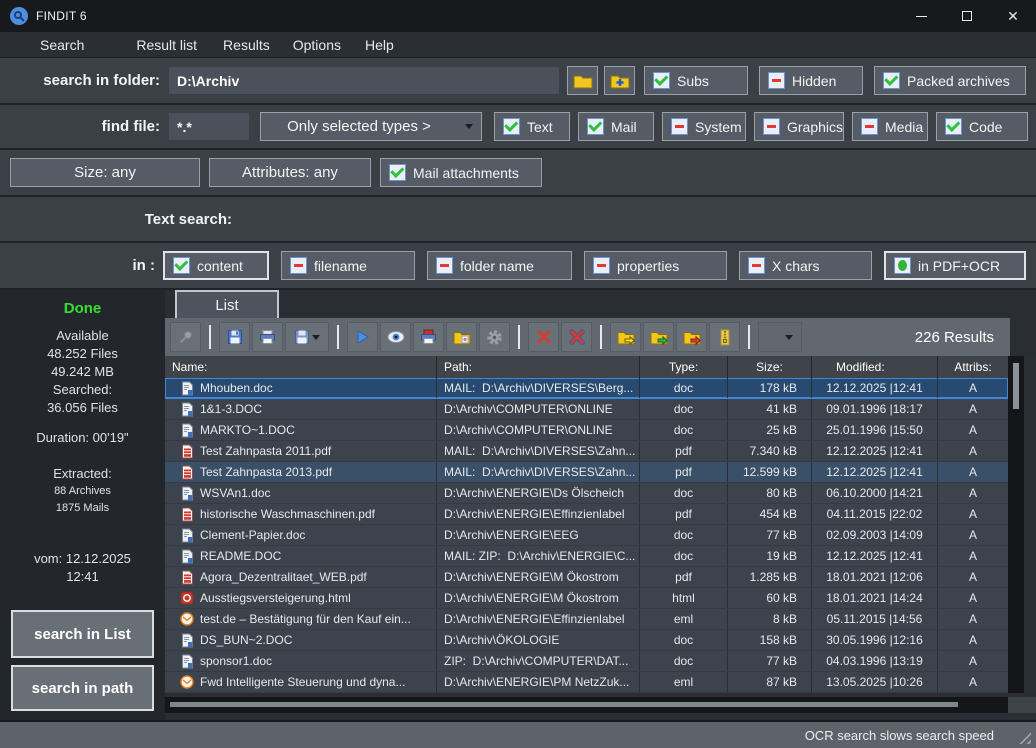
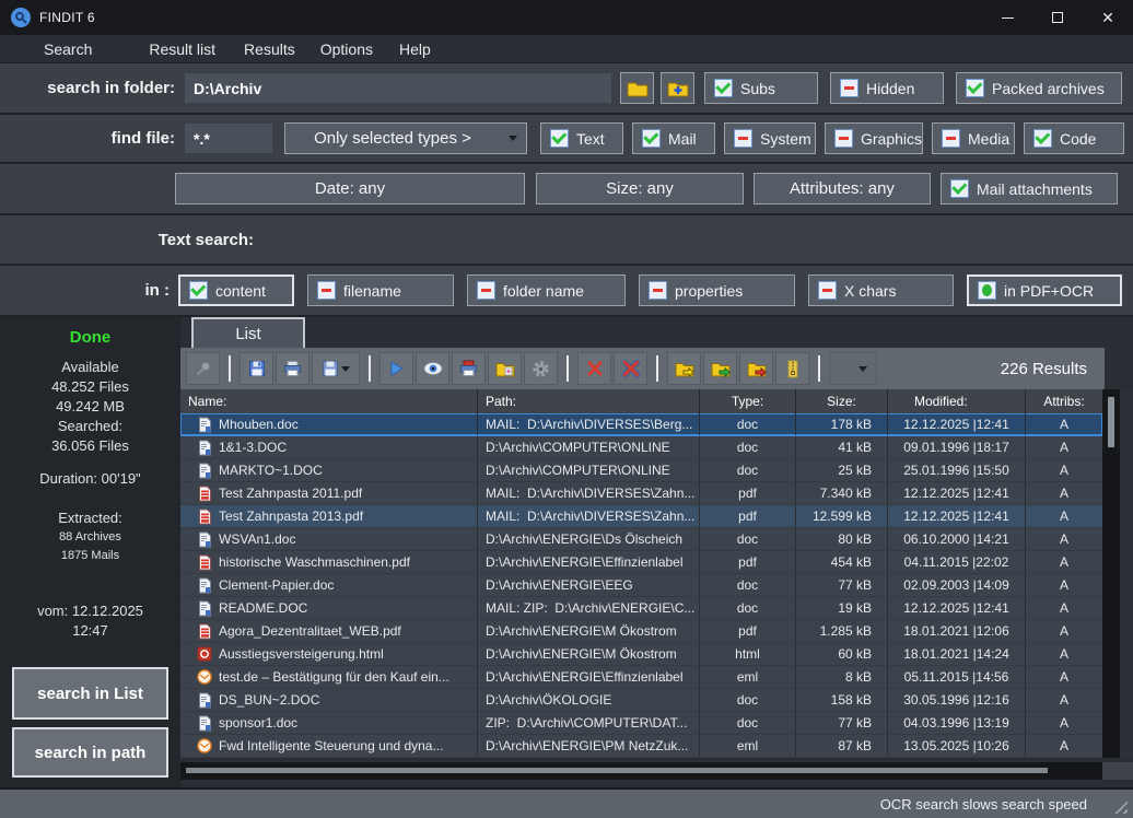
  FINDIT 6
  ✕
  Search
  Result list
  Results
  Options
  Help
  search in folder:
  D:\Archiv
  Subs
  Hidden
  Packed archives
  find file:
  *.*
  Only selected types >
  Text
  Mail
  System
  Graphics
  Media
  Code
+ Date: any
  Size: any
  Attributes: any
  Mail attachments
  Text search:
  in :
  content
  filename
  folder name
  properties
  X chars
  in PDF+OCR
  Done
  Available
  48.252 Files
  49.242 MB
  Searched:
  36.056 Files
  Duration: 00'19"
  Extracted:
  88 Archives
  1875 Mails
  vom: 12.12.2025
- 12:41
+ 12:47
  search in List
  search in path
  List
  226 Results
  Name:
  Path:
  Type:
  Size:
  Modified:
  Attribs:
  Mhouben.doc
  MAIL: D:\Archiv\DIVERSES\Berg...
  doc
  178 kB
  12.12.2025 |12:41
  A
  1&1-3.DOC
  D:\Archiv\COMPUTER\ONLINE
  doc
  41 kB
  09.01.1996 |18:17
  A
  MARKTO~1.DOC
  D:\Archiv\COMPUTER\ONLINE
  doc
  25 kB
  25.01.1996 |15:50
  A
  Test Zahnpasta 2011.pdf
  MAIL: D:\Archiv\DIVERSES\Zahn...
  pdf
  7.340 kB
  12.12.2025 |12:41
  A
  Test Zahnpasta 2013.pdf
  MAIL: D:\Archiv\DIVERSES\Zahn...
  pdf
  12.599 kB
  12.12.2025 |12:41
  A
  WSVAn1.doc
  D:\Archiv\ENERGIE\Ds Ölscheich
  doc
  80 kB
  06.10.2000 |14:21
  A
  historische Waschmaschinen.pdf
  D:\Archiv\ENERGIE\Effinzienlabel
  pdf
  454 kB
  04.11.2015 |22:02
  A
  Clement-Papier.doc
  D:\Archiv\ENERGIE\EEG
  doc
  77 kB
  02.09.2003 |14:09
  A
  README.DOC
  MAIL: ZIP: D:\Archiv\ENERGIE\C...
  doc
  19 kB
  12.12.2025 |12:41
  A
  Agora_Dezentralitaet_WEB.pdf
  D:\Archiv\ENERGIE\M Ökostrom
  pdf
  1.285 kB
  18.01.2021 |12:06
  A
  Ausstiegsversteigerung.html
  D:\Archiv\ENERGIE\M Ökostrom
  html
  60 kB
  18.01.2021 |14:24
  A
  test.de – Bestätigung für den Kauf ein...
  D:\Archiv\ENERGIE\Effinzienlabel
  eml
  8 kB
  05.11.2015 |14:56
  A
  DS_BUN~2.DOC
  D:\Archiv\ÖKOLOGIE
  doc
  158 kB
  30.05.1996 |12:16
  A
  sponsor1.doc
  ZIP: D:\Archiv\COMPUTER\DAT...
  doc
  77 kB
  04.03.1996 |13:19
  A
  Fwd Intelligente Steuerung und dyna...
  D:\Archiv\ENERGIE\PM NetzZuk...
  eml
  87 kB
  13.05.2025 |10:26
  A
  OCR search slows search speed
